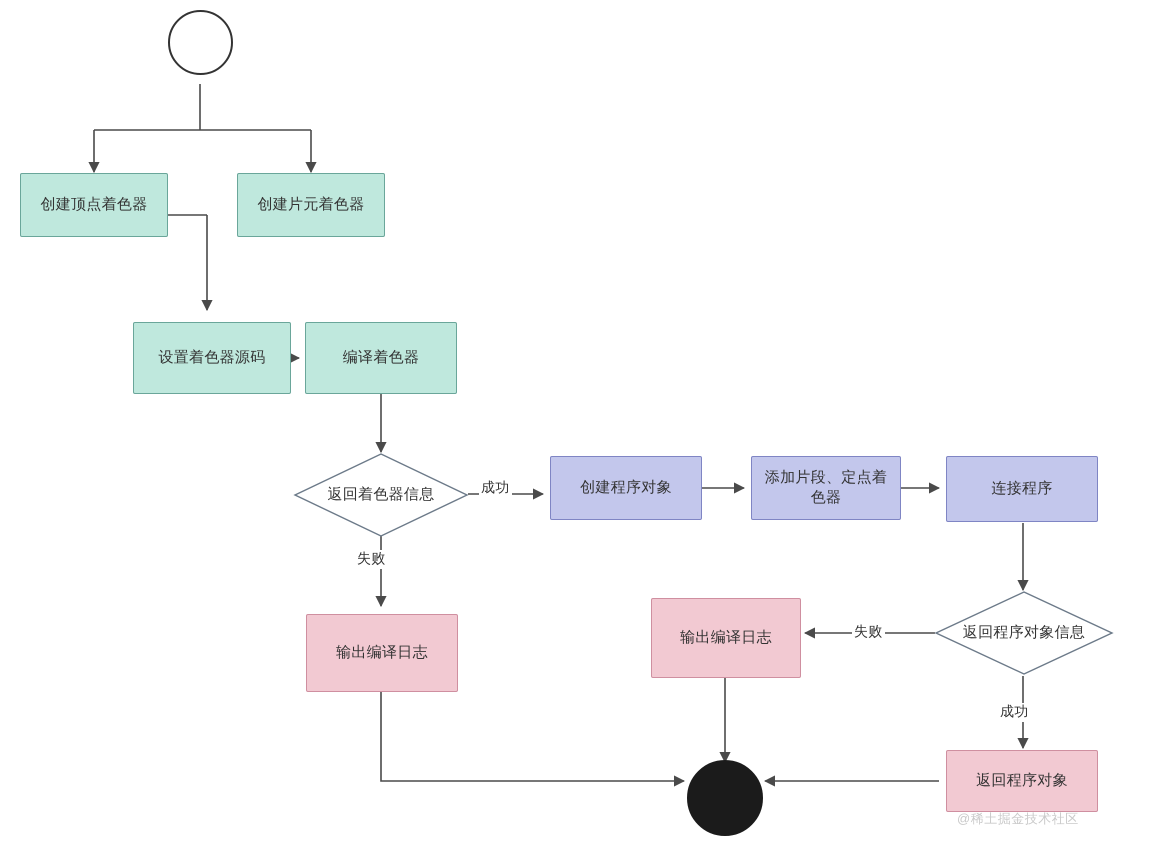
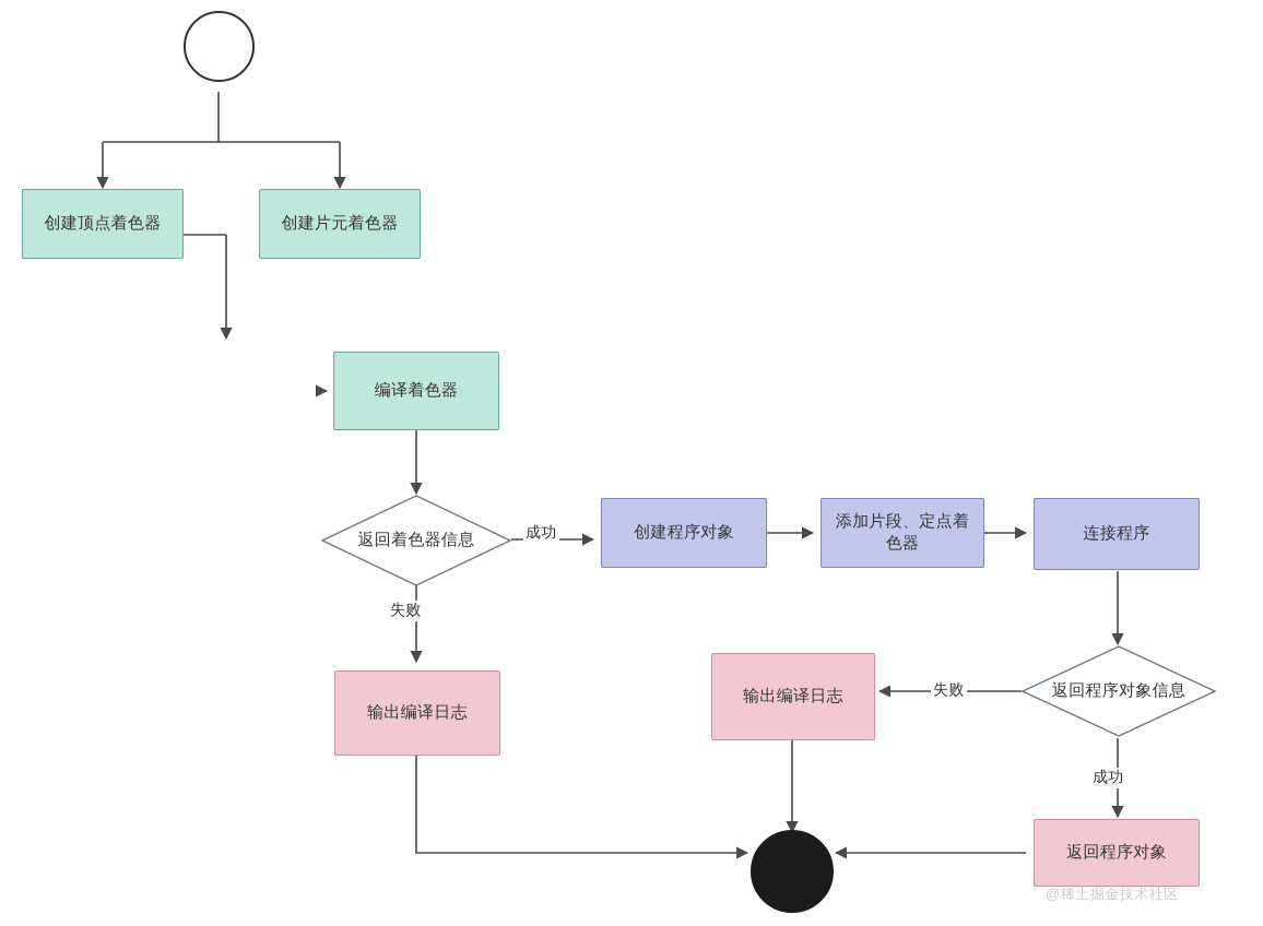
  创建顶点着色器
  创建片元着色器
- 设置着色器源码
  编译着色器
  返回着色器信息
  创建程序对象
  添加片段、定点着色器
  连接程序
  返回程序对象信息
  输出编译日志
  输出编译日志
  返回程序对象
  成功
  失败
  失败
  成功
  @稀土掘金技术社区
